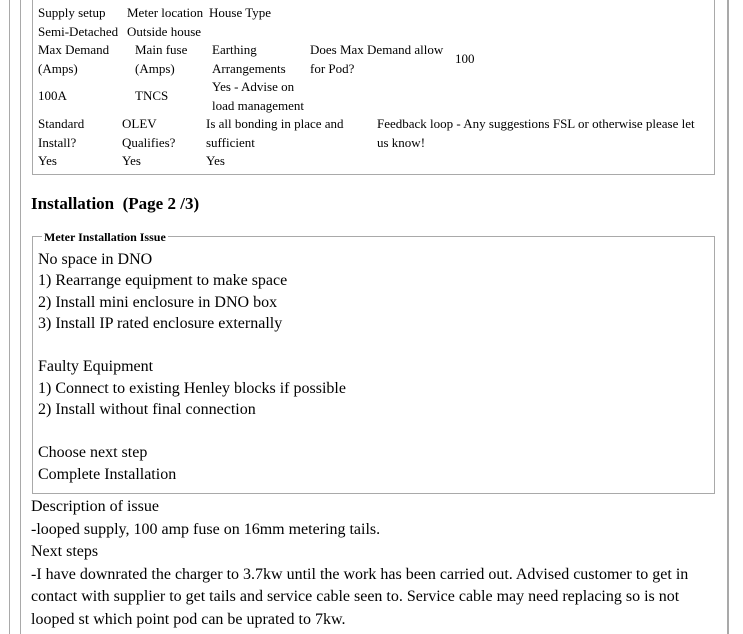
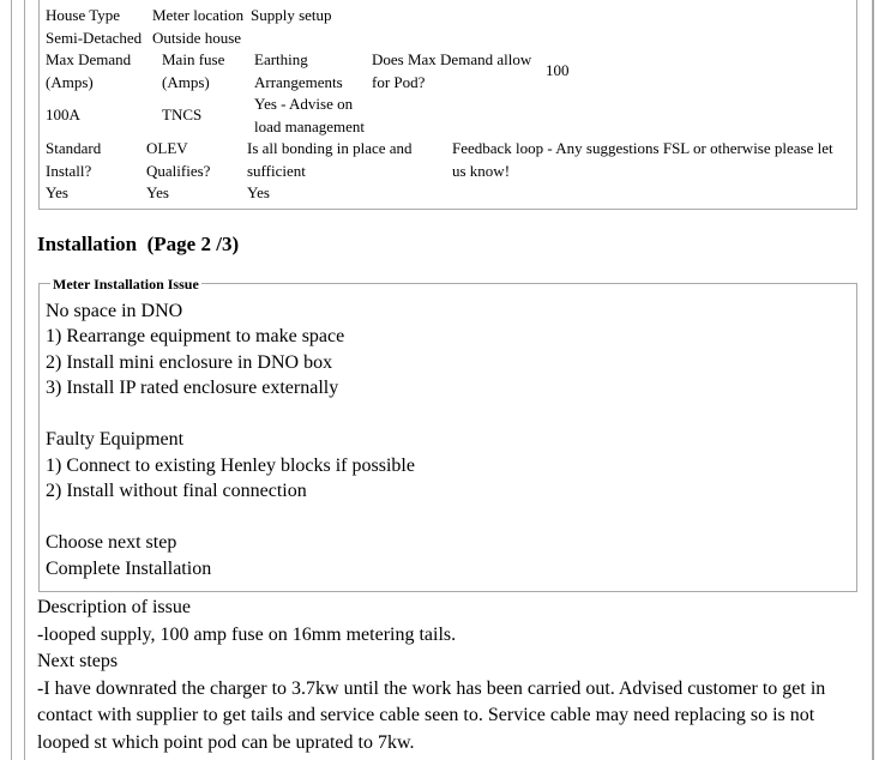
- Supply setup
+ House Type
  Meter location
- House Type
+ Supply setup
  Semi-Detached
  Outside house
  Max Demand (Amps)
  Main fuse (Amps)
  Earthing Arrangements
  Does Max Demand allow for Pod?
  100
  100A
  TNCS
  Yes - Advise on load management
  Standard Install?
  OLEV Qualifies?
  Is all bonding in place and sufficient
  Feedback loop - Any suggestions FSL or otherwise please let us know!
  Yes
  Yes
  Yes
  Installation (Page 2 /3)
  Meter Installation Issue
  No space in DNO
  1) Rearrange equipment to make space
  2) Install mini enclosure in DNO box
  3) Install IP rated enclosure externally
  Faulty Equipment
  1) Connect to existing Henley blocks if possible
  2) Install without final connection
  Choose next step
  Complete Installation
  Description of issue
  -looped supply, 100 amp fuse on 16mm metering tails.
  Next steps
  -I have downrated the charger to 3.7kw until the work has been carried out. Advised customer to get in contact with supplier to get tails and service cable seen to. Service cable may need replacing so is not looped st which point pod can be uprated to 7kw.
